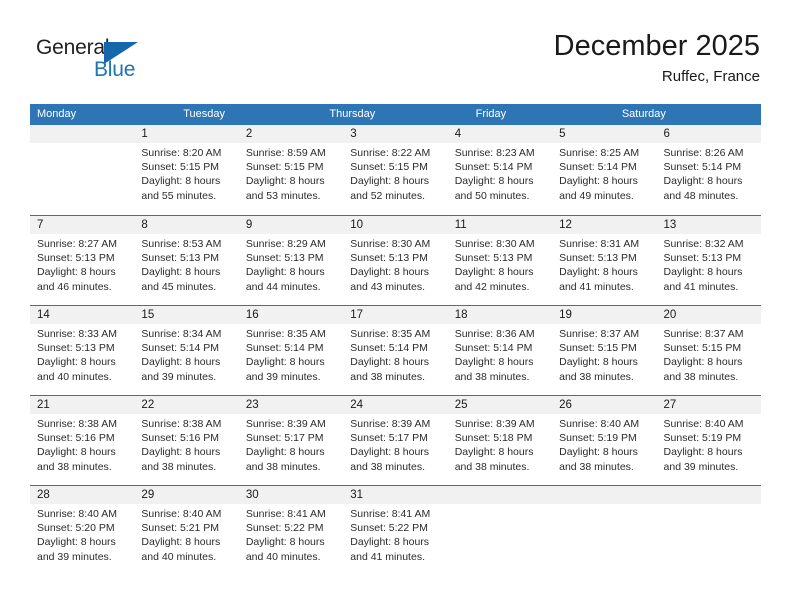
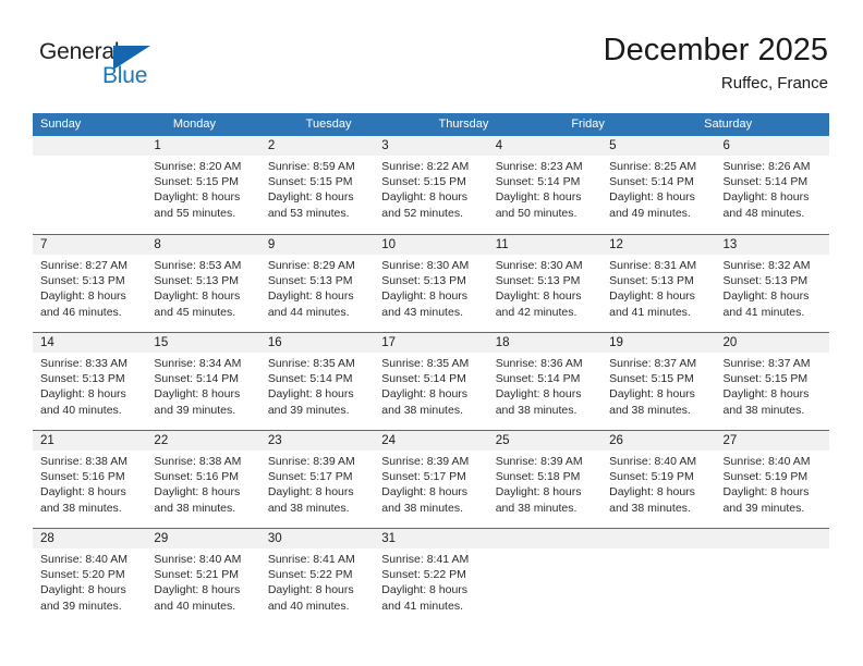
  General
  Blue
  December 2025
  Ruffec, France
+ Sunday
  Monday
  Tuesday
  Thursday
  Friday
  Saturday
  1
  Sunrise: 8:20 AM
  Sunset: 5:15 PM
  Daylight: 8 hours
  and 55 minutes.
  2
  Sunrise: 8:59 AM
  Sunset: 5:15 PM
  Daylight: 8 hours
  and 53 minutes.
  3
  Sunrise: 8:22 AM
  Sunset: 5:15 PM
  Daylight: 8 hours
  and 52 minutes.
  4
  Sunrise: 8:23 AM
  Sunset: 5:14 PM
  Daylight: 8 hours
  and 50 minutes.
  5
  Sunrise: 8:25 AM
  Sunset: 5:14 PM
  Daylight: 8 hours
  and 49 minutes.
  6
  Sunrise: 8:26 AM
  Sunset: 5:14 PM
  Daylight: 8 hours
  and 48 minutes.
  7
  Sunrise: 8:27 AM
  Sunset: 5:13 PM
  Daylight: 8 hours
  and 46 minutes.
  8
  Sunrise: 8:53 AM
  Sunset: 5:13 PM
  Daylight: 8 hours
  and 45 minutes.
  9
  Sunrise: 8:29 AM
  Sunset: 5:13 PM
  Daylight: 8 hours
  and 44 minutes.
  10
  Sunrise: 8:30 AM
  Sunset: 5:13 PM
  Daylight: 8 hours
  and 43 minutes.
  11
  Sunrise: 8:30 AM
  Sunset: 5:13 PM
  Daylight: 8 hours
  and 42 minutes.
  12
  Sunrise: 8:31 AM
  Sunset: 5:13 PM
  Daylight: 8 hours
  and 41 minutes.
  13
  Sunrise: 8:32 AM
  Sunset: 5:13 PM
  Daylight: 8 hours
  and 41 minutes.
  14
  Sunrise: 8:33 AM
  Sunset: 5:13 PM
  Daylight: 8 hours
  and 40 minutes.
  15
  Sunrise: 8:34 AM
  Sunset: 5:14 PM
  Daylight: 8 hours
  and 39 minutes.
  16
  Sunrise: 8:35 AM
  Sunset: 5:14 PM
  Daylight: 8 hours
  and 39 minutes.
  17
  Sunrise: 8:35 AM
  Sunset: 5:14 PM
  Daylight: 8 hours
  and 38 minutes.
  18
  Sunrise: 8:36 AM
  Sunset: 5:14 PM
  Daylight: 8 hours
  and 38 minutes.
  19
  Sunrise: 8:37 AM
  Sunset: 5:15 PM
  Daylight: 8 hours
  and 38 minutes.
  20
  Sunrise: 8:37 AM
  Sunset: 5:15 PM
  Daylight: 8 hours
  and 38 minutes.
  21
  Sunrise: 8:38 AM
  Sunset: 5:16 PM
  Daylight: 8 hours
  and 38 minutes.
  22
  Sunrise: 8:38 AM
  Sunset: 5:16 PM
  Daylight: 8 hours
  and 38 minutes.
  23
  Sunrise: 8:39 AM
  Sunset: 5:17 PM
  Daylight: 8 hours
  and 38 minutes.
  24
  Sunrise: 8:39 AM
  Sunset: 5:17 PM
  Daylight: 8 hours
  and 38 minutes.
  25
  Sunrise: 8:39 AM
  Sunset: 5:18 PM
  Daylight: 8 hours
  and 38 minutes.
  26
  Sunrise: 8:40 AM
  Sunset: 5:19 PM
  Daylight: 8 hours
  and 38 minutes.
  27
  Sunrise: 8:40 AM
  Sunset: 5:19 PM
  Daylight: 8 hours
  and 39 minutes.
  28
  Sunrise: 8:40 AM
  Sunset: 5:20 PM
  Daylight: 8 hours
  and 39 minutes.
  29
  Sunrise: 8:40 AM
  Sunset: 5:21 PM
  Daylight: 8 hours
  and 40 minutes.
  30
  Sunrise: 8:41 AM
  Sunset: 5:22 PM
  Daylight: 8 hours
  and 40 minutes.
  31
  Sunrise: 8:41 AM
  Sunset: 5:22 PM
  Daylight: 8 hours
  and 41 minutes.
